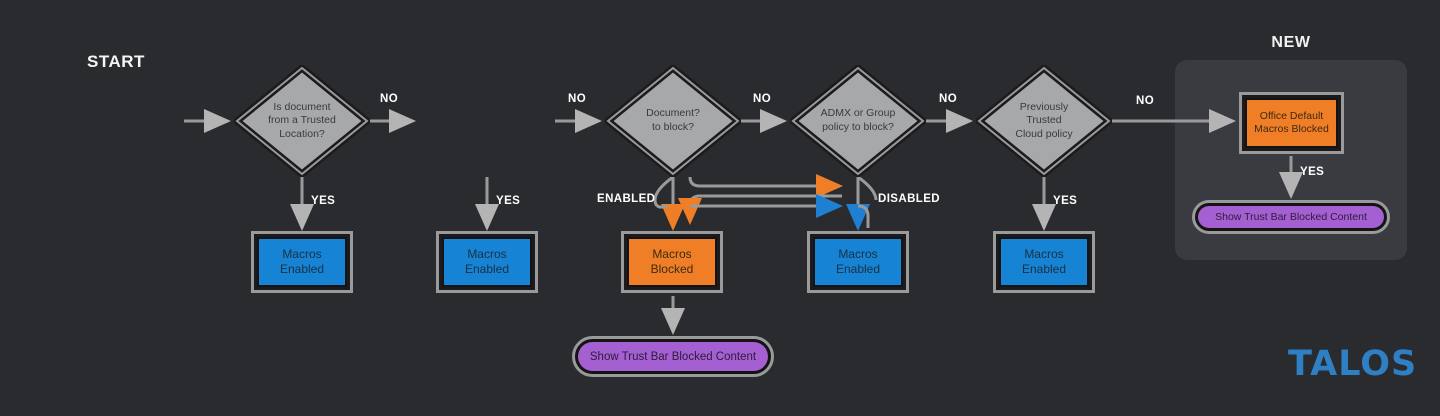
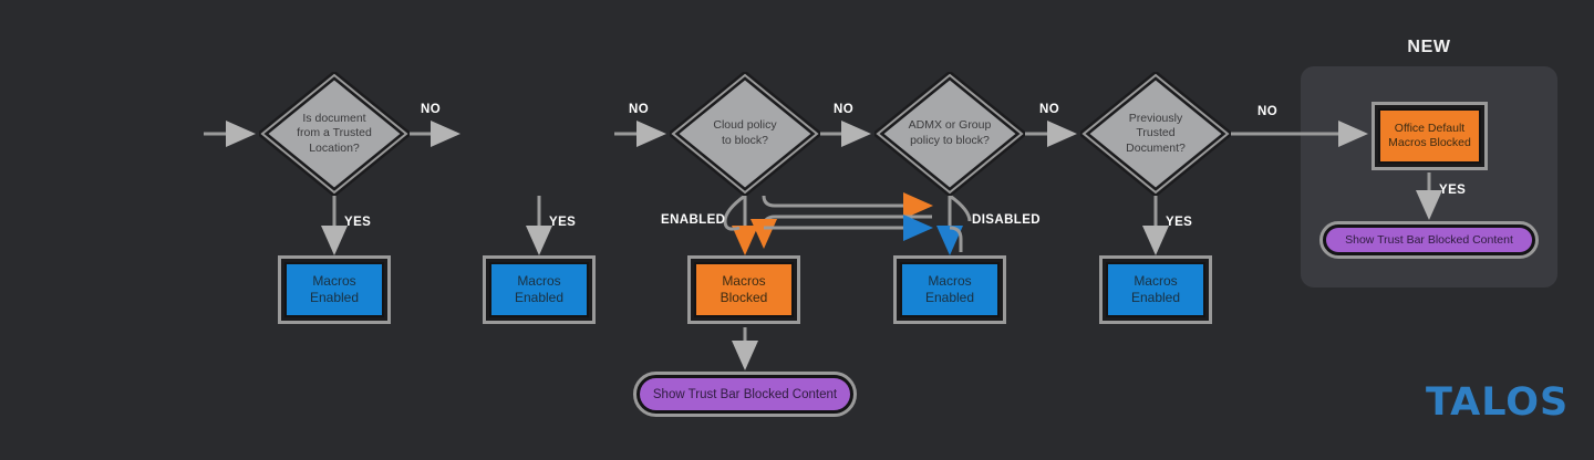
  NEW
- START
  Is document
  from a Trusted
  Location?
- Document?
+ Cloud policy
  to block?
  ADMX or Group
  policy to block?
  Previously
  Trusted
- Cloud policy
+ Document?
  Macros
  Enabled
  Macros
  Enabled
  Macros
  Blocked
  Macros
  Enabled
  Macros
  Enabled
  Office Default
  Macros Blocked
  Show Trust Bar Blocked Content
  Show Trust Bar Blocked Content
  NO
  NO
  NO
  NO
  NO
  YES
  YES
  YES
  YES
  ENABLED
  DISABLED
  TALOS
